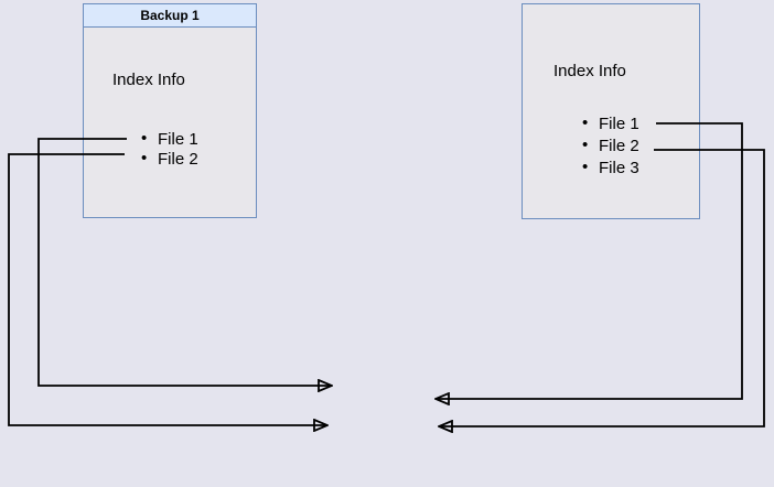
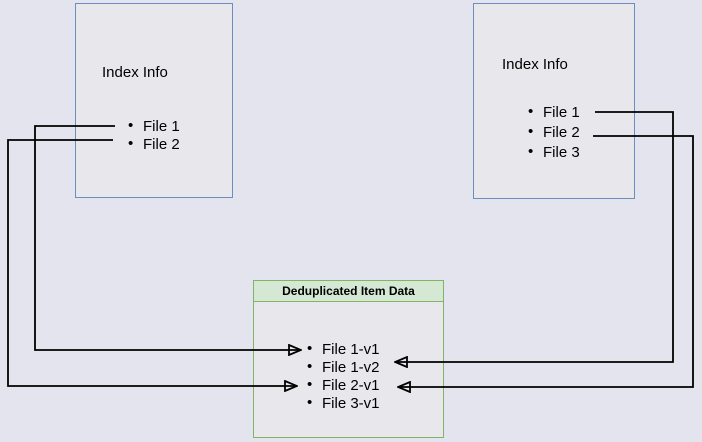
- Backup 1
  Index Info
  File 1
  File 2
  Index Info
  File 1
  File 2
  File 3
+ Deduplicated Item Data
+ File 1-v1
+ File 1-v2
+ File 2-v1
+ File 3-v1
